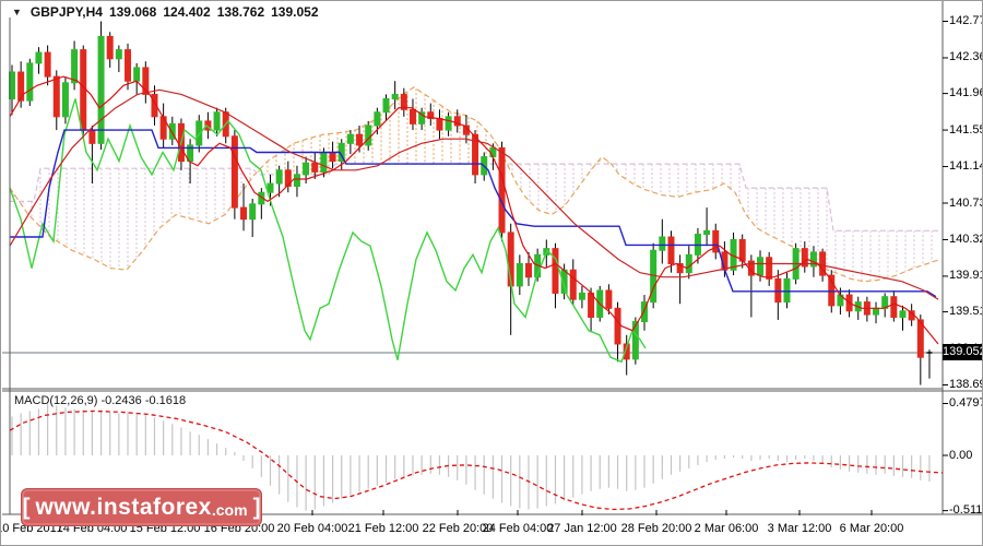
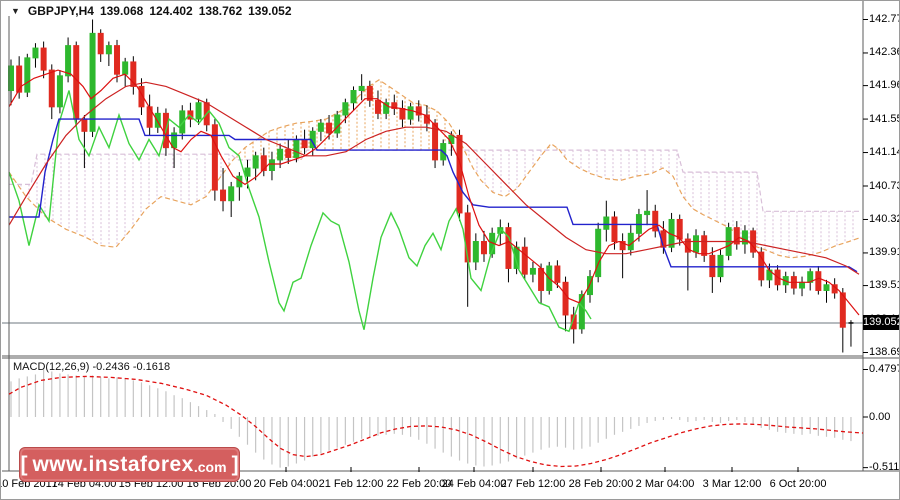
  ▼
  GBPJPY,H4
  139.068
  124.402
  138.762
  139.052
  MACD(12,26,9) -0.2436 -0.1618
  142.7
  142.3
  141.9
  141.5
  141.1
  140.7
  140.3
  139.9
  139.5
  138.6
  0.479
  0.00
  -0.511
  0 Feb 2017
  14 Feb 04:00
  15 Feb 12:00
  16 Feb 20:00
  20 Feb 04:00
  21 Feb 12:00
  22 Feb 20:00
  24 Feb 04:00
- 27 Jan 12:00
+ 27 Feb 12:00
  28 Feb 20:00
- 2 Mar 06:00
+ 2 Mar 04:00
  3 Mar 12:00
- 6 Mar 20:00
+ 6 Oct 20:00
  139.05
  [
  www.instaforex
  .com
  ]
